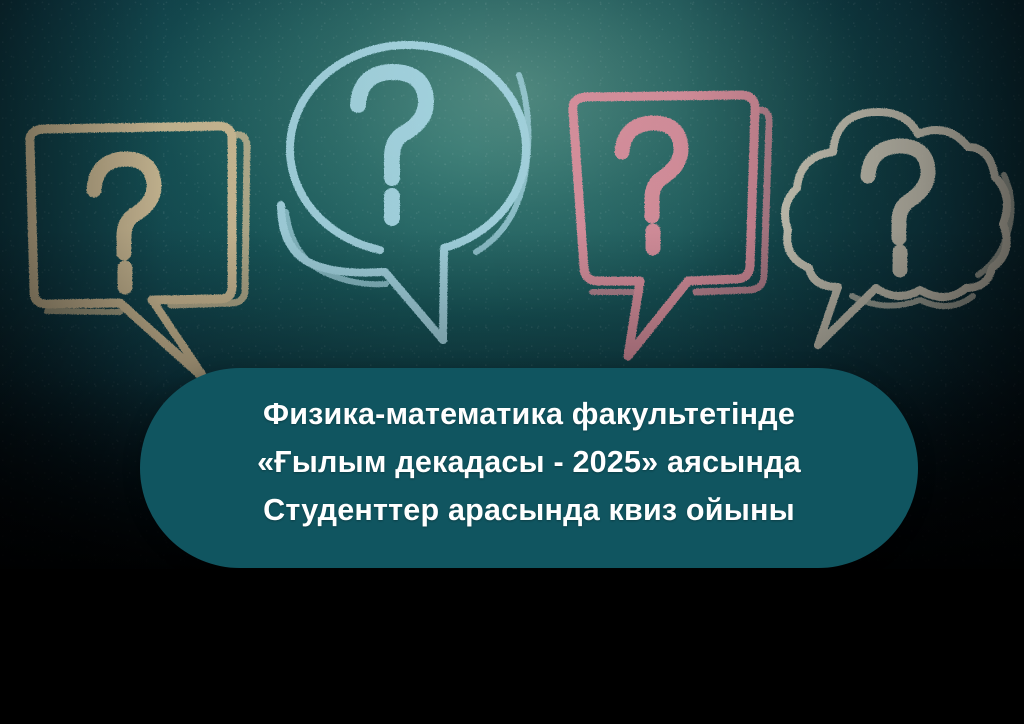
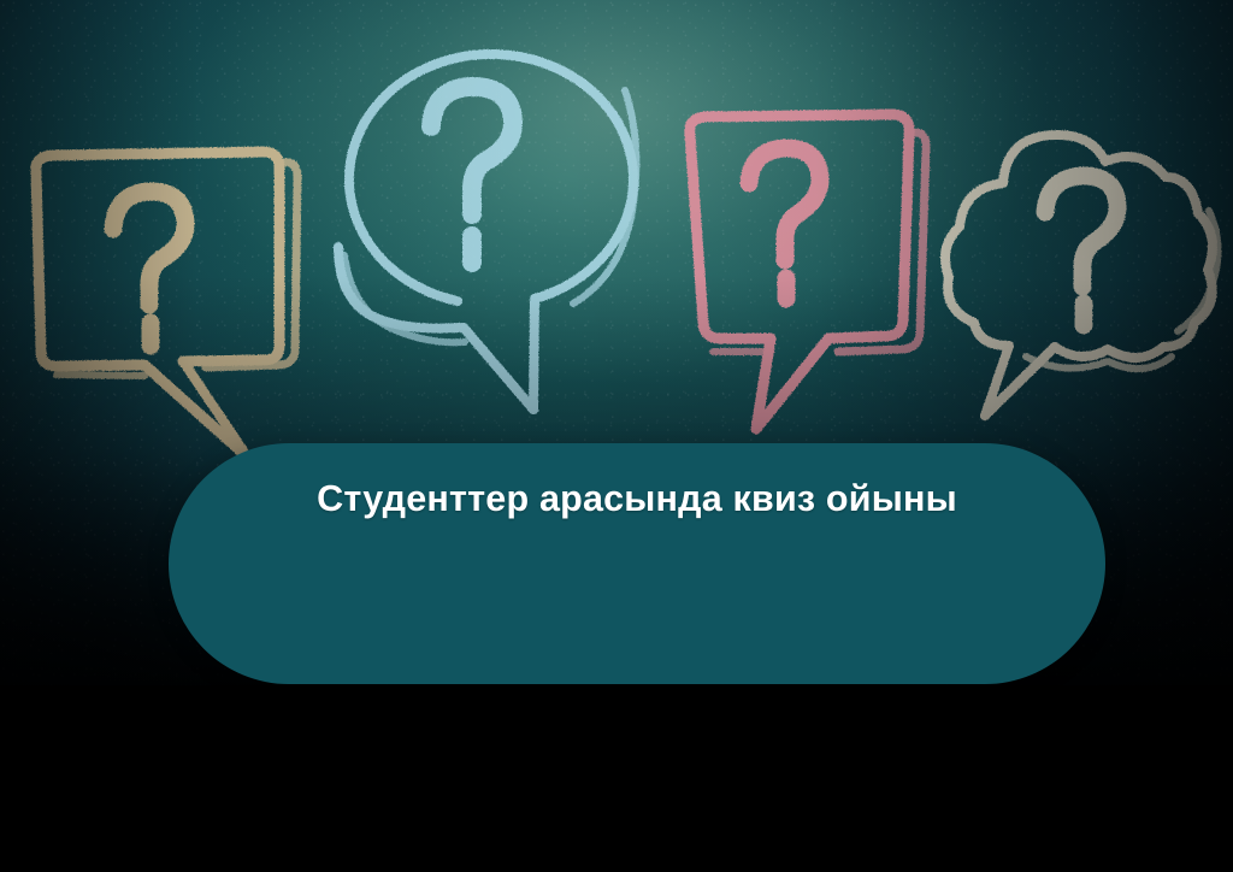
- Физика-математика факультетінде
- «Ғылым декадасы - 2025» аясында
  Студенттер арасында квиз ойыны
